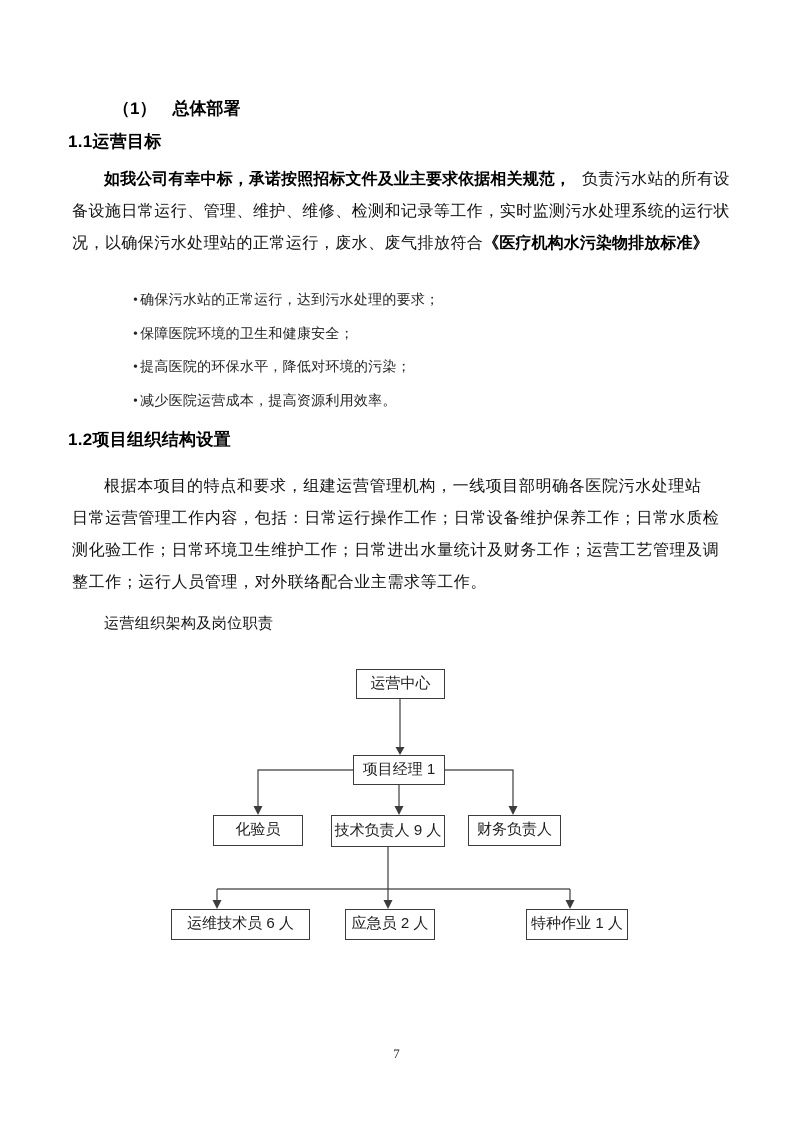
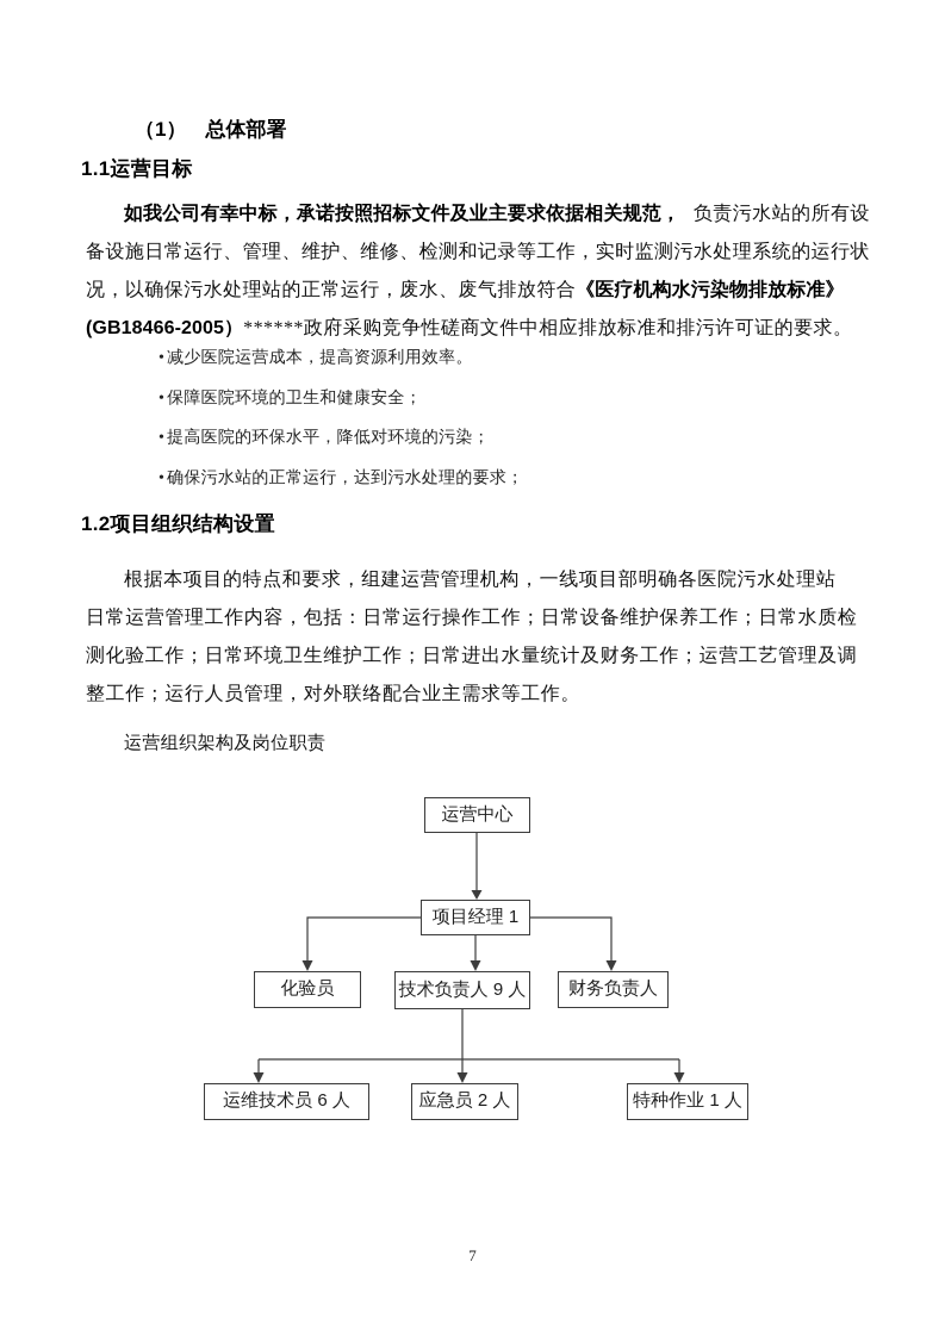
  （1）
  总体部署
  1.1运营目标
  如我公司有幸中标，承诺按照招标文件及业主要求依据相关规范， 负责污水站的所有设
  备设施日常运行、管理、维护、维修、检测和记录等工作，实时监测污水处理系统的运行状
  况，以确保污水处理站的正常运行，废水、废气排放符合《医疗机构水污染物排放标准》
+ (GB18466-2005）******政府采购竞争性磋商文件中相应排放标准和排污许可证的要求。
- • 确保污水站的正常运行，达到污水处理的要求；
+ • 减少医院运营成本，提高资源利用效率。
  • 保障医院环境的卫生和健康安全；
  • 提高医院的环保水平，降低对环境的污染；
- • 减少医院运营成本，提高资源利用效率。
+ • 确保污水站的正常运行，达到污水处理的要求；
  1.2项目组织结构设置
  根据本项目的特点和要求，组建运营管理机构，一线项目部明确各医院污水处理站
  日常运营管理工作内容，包括：日常运行操作工作；日常设备维护保养工作；日常水质检
  测化验工作；日常环境卫生维护工作；日常进出水量统计及财务工作；运营工艺管理及调
  整工作；运行人员管理，对外联络配合业主需求等工作。
  运营组织架构及岗位职责
  运营中心
  项目经理 1
  化验员
  技术负责人 9 人
  财务负责人
  运维技术员 6 人
  应急员 2 人
  特种作业 1 人
  7
